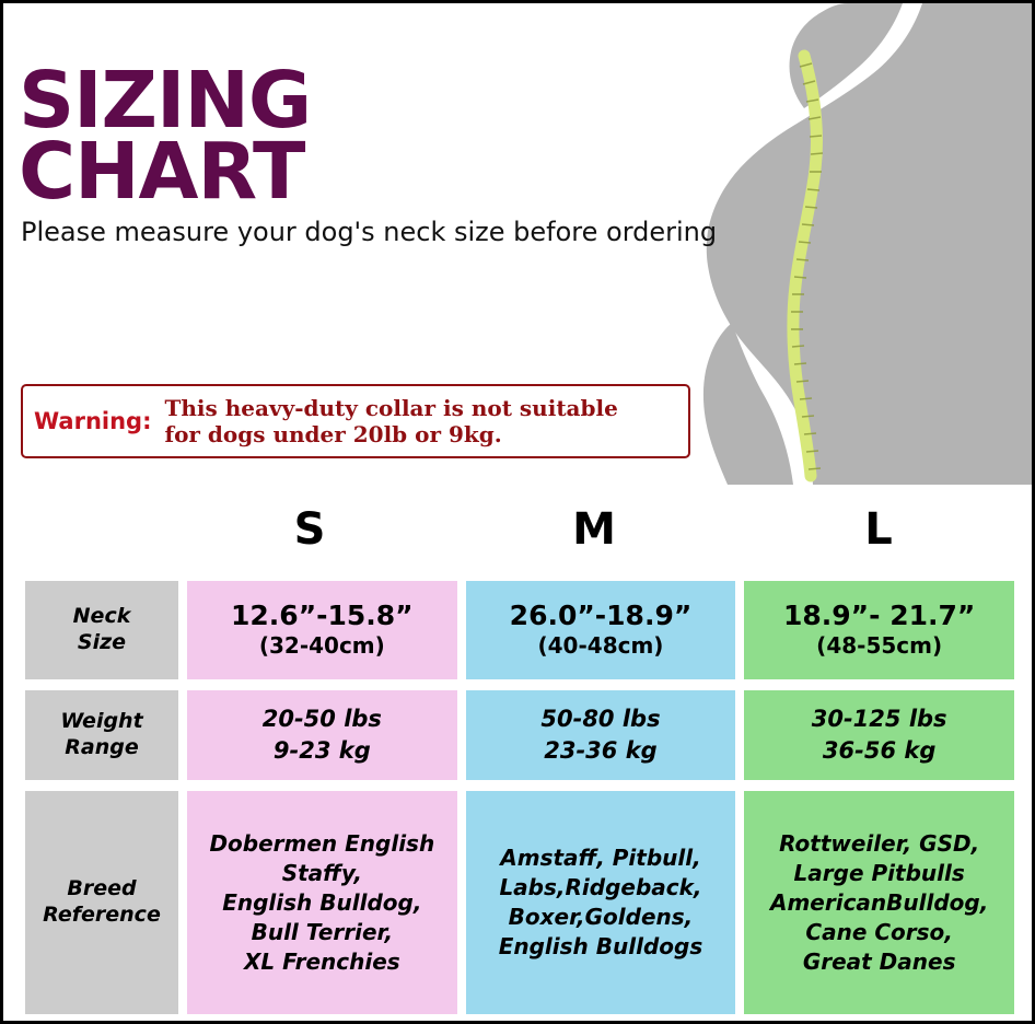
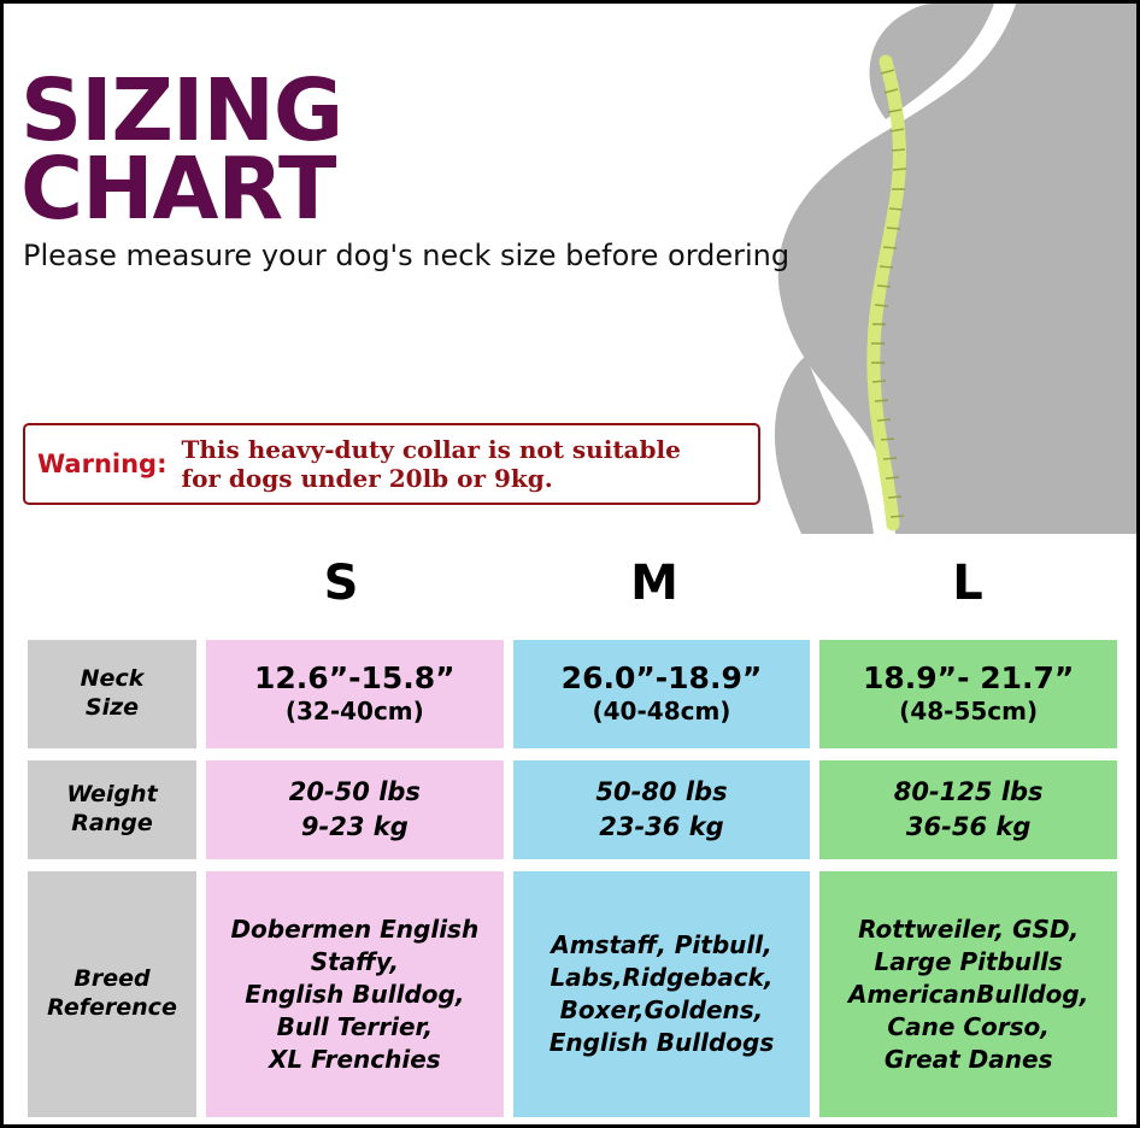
  SIZING
  CHART
  Please measure your dog's neck size before ordering
  Warning:
  This heavy-duty collar is not suitable
  for dogs under 20lb or 9kg.
  S
  M
  L
  Neck Size	12.6”-15.8” (32-40cm)	26.0”-18.9” (40-48cm)	18.9”- 21.7” (48-55cm)
- Weight Range	20-50 lbs 9-23 kg	50-80 lbs 23-36 kg	30-125 lbs 36-56 kg
+ Weight Range	20-50 lbs 9-23 kg	50-80 lbs 23-36 kg	80-125 lbs 36-56 kg
  Breed Reference	Dobermen English Staffy, English Bulldog, Bull Terrier, XL Frenchies	Amstaff, Pitbull, Labs,Ridgeback, Boxer,Goldens, English Bulldogs	Rottweiler, GSD, Large Pitbulls AmericanBulldog, Cane Corso, Great Danes
